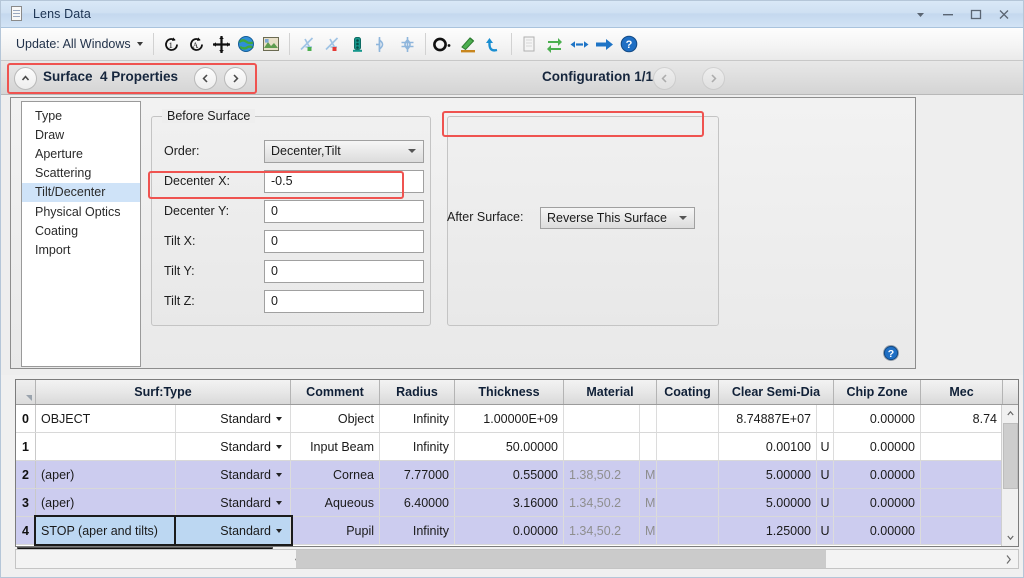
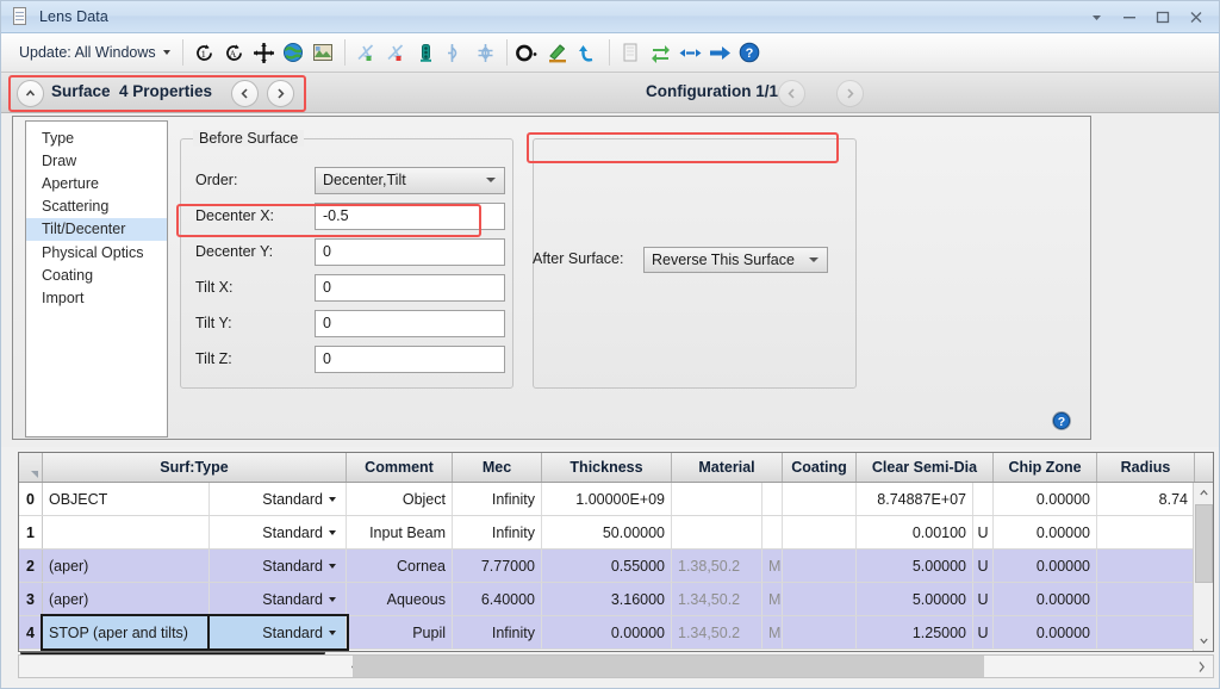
  Lens Data
  Update: All Windows
  1
  A
  ?
  Surface 4 Properties
  Configuration 1/1
  Type
  Draw
  Aperture
  Scattering
  Tilt/Decenter
  Physical Optics
  Coating
  Import
  Before Surface
  Order:
  Decenter,Tilt
  Decenter X:
  -0.5
  Decenter Y:
  0
  Tilt X:
  0
  Tilt Y:
  0
  Tilt Z:
  0
  After Surface:
  Reverse This Surface
  ?
  Surf:Type
  Comment
- Radius
+ Mec
  Thickness
  Material
  Coating
  Clear Semi-Dia
  Chip Zone
- Mec
+ Radius
  0
  OBJECT
  Standard
  Object
  Infinity
  1.00000E+09
  8.74887E+07
  0.00000
  8.74
  1
  Standard
  Input Beam
  Infinity
  50.00000
  0.00100
  U
  0.00000
  2
  (aper)
  Standard
  Cornea
  7.77000
  0.55000
  1.38,50.2
  M
  5.00000
  U
  0.00000
  3
  (aper)
  Standard
  Aqueous
  6.40000
  3.16000
  1.34,50.2
  M
  5.00000
  U
  0.00000
  4
  STOP (aper and tilts)
  Standard
  Pupil
  Infinity
  0.00000
  1.34,50.2
  M
  1.25000
  U
  0.00000
